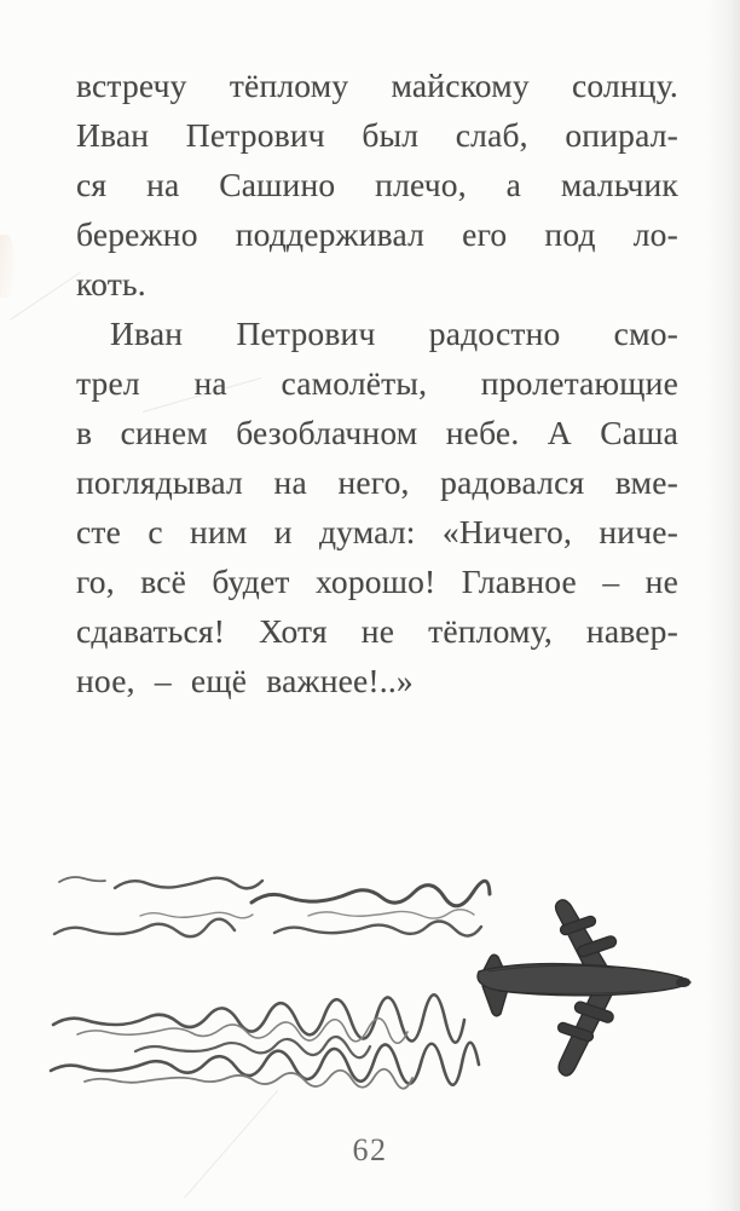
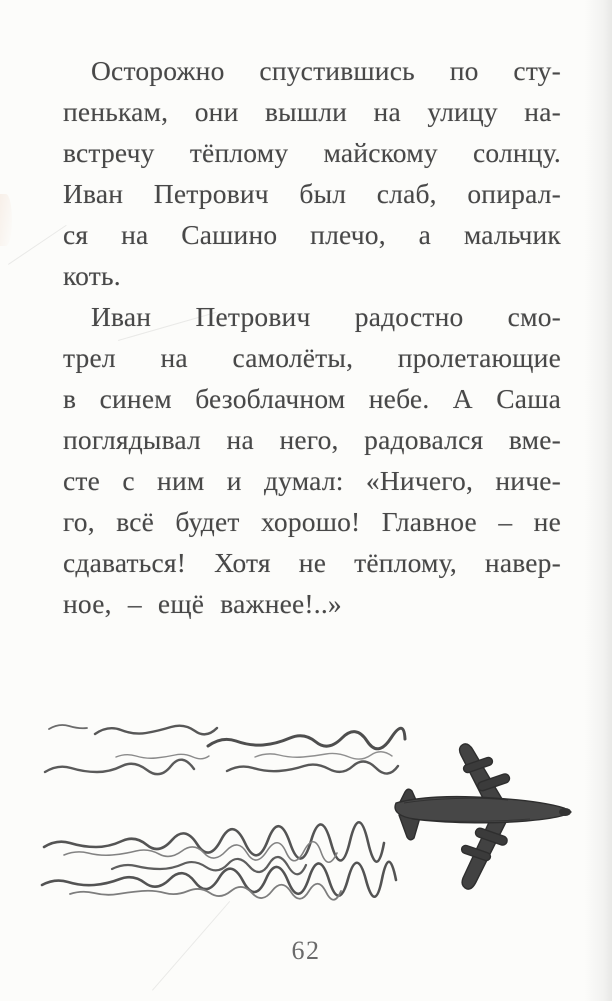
+ Осторожно спустившись по сту-
+ пенькам, они вышли на улицу на-
  встречу тёплому майскому солнцу.
  Иван Петрович был слаб, опирал-
  ся на Сашино плечо, а мальчик
- бережно поддерживал его под ло-
  коть.
  Иван Петрович радостно смо-
  трел на самолёты, пролетающие
  в синем безоблачном небе. А Саша
  поглядывал на него, радовался вме-
  сте с ним и думал: «Ничего, ниче-
  го, всё будет хорошо! Главное – не
  сдаваться! Хотя не тёплому, навер-
  ное, – ещё важнее!..»
  62
